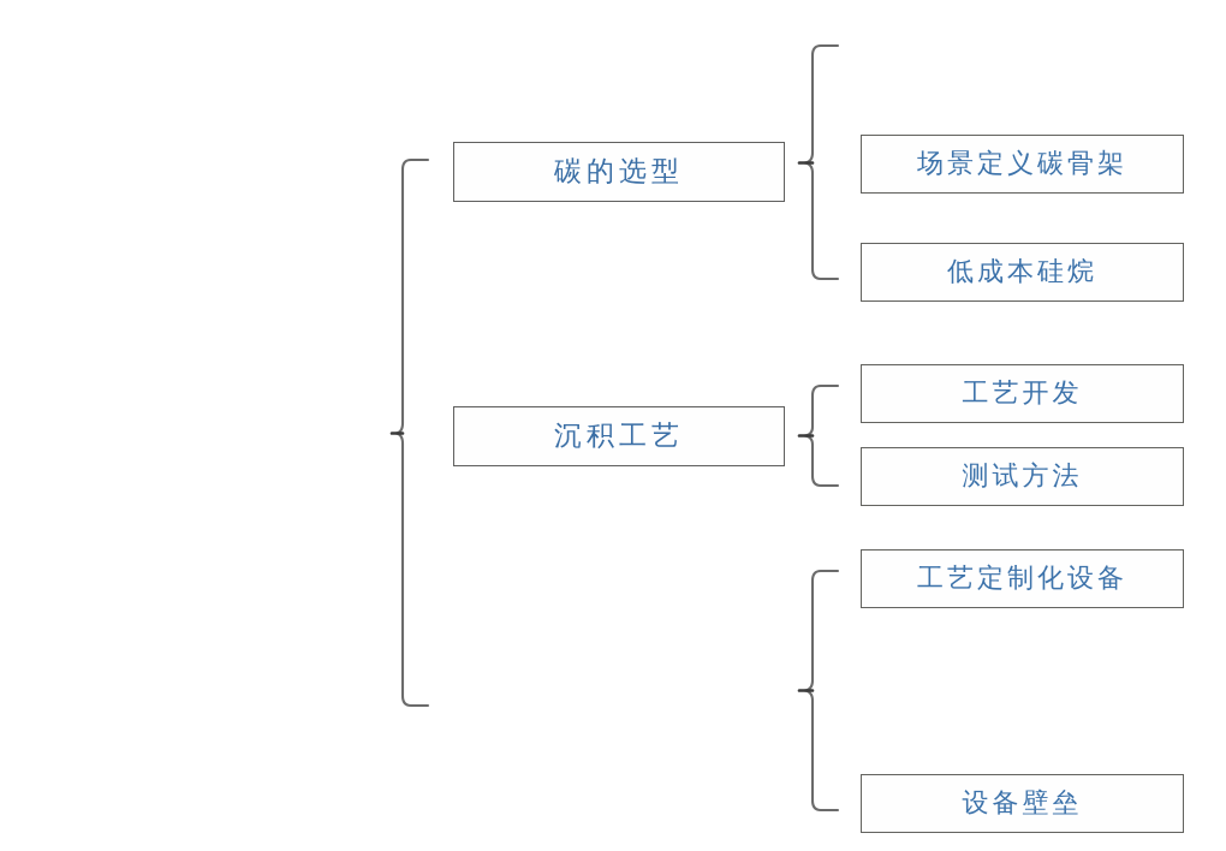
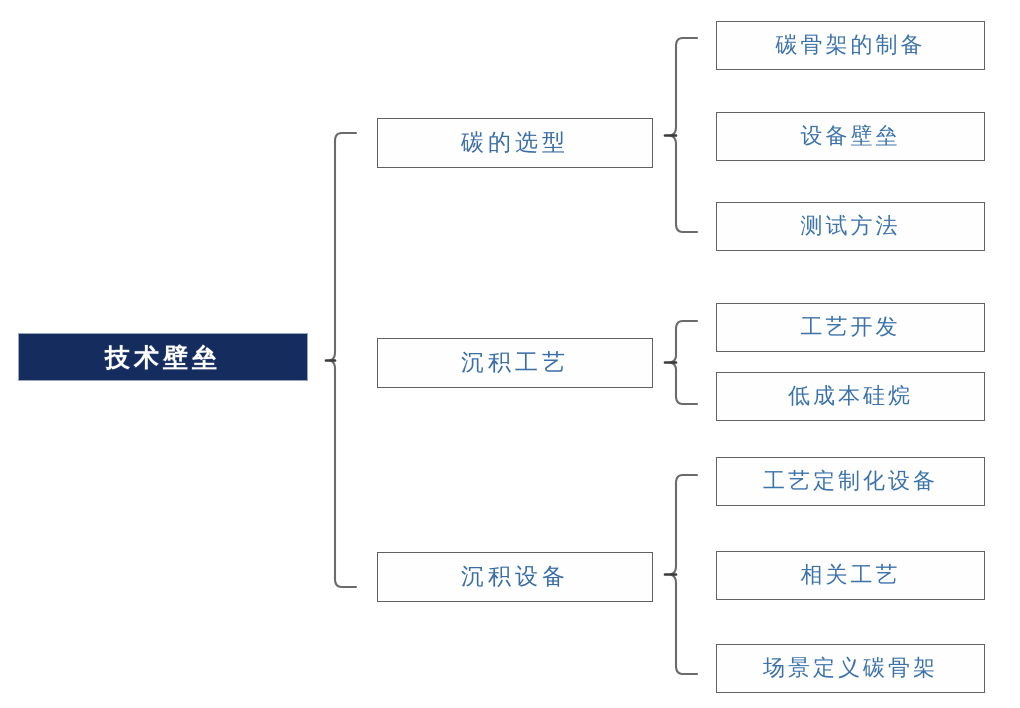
+ 技术壁垒
  碳的选型
  沉积工艺
+ 沉积设备
+ 碳骨架的制备
- 场景定义碳骨架
+ 设备壁垒
- 低成本硅烷
+ 测试方法
  工艺开发
- 测试方法
+ 低成本硅烷
  工艺定制化设备
+ 相关工艺
- 设备壁垒
+ 场景定义碳骨架
